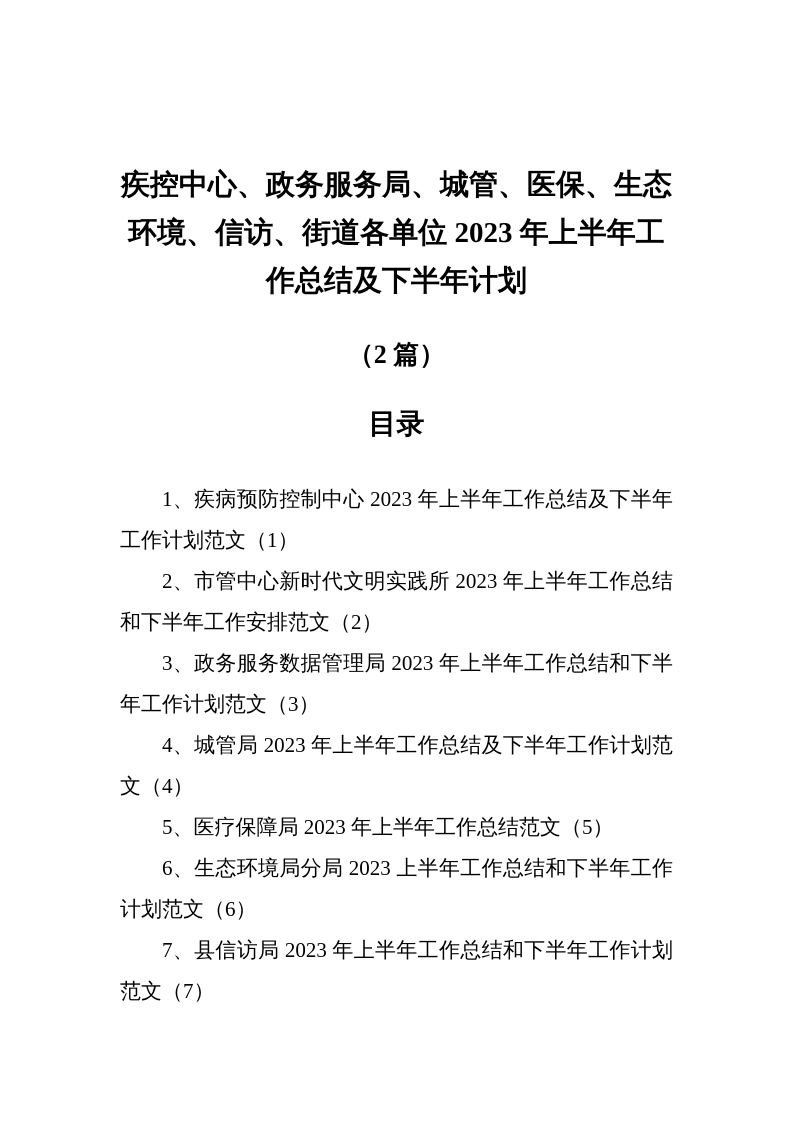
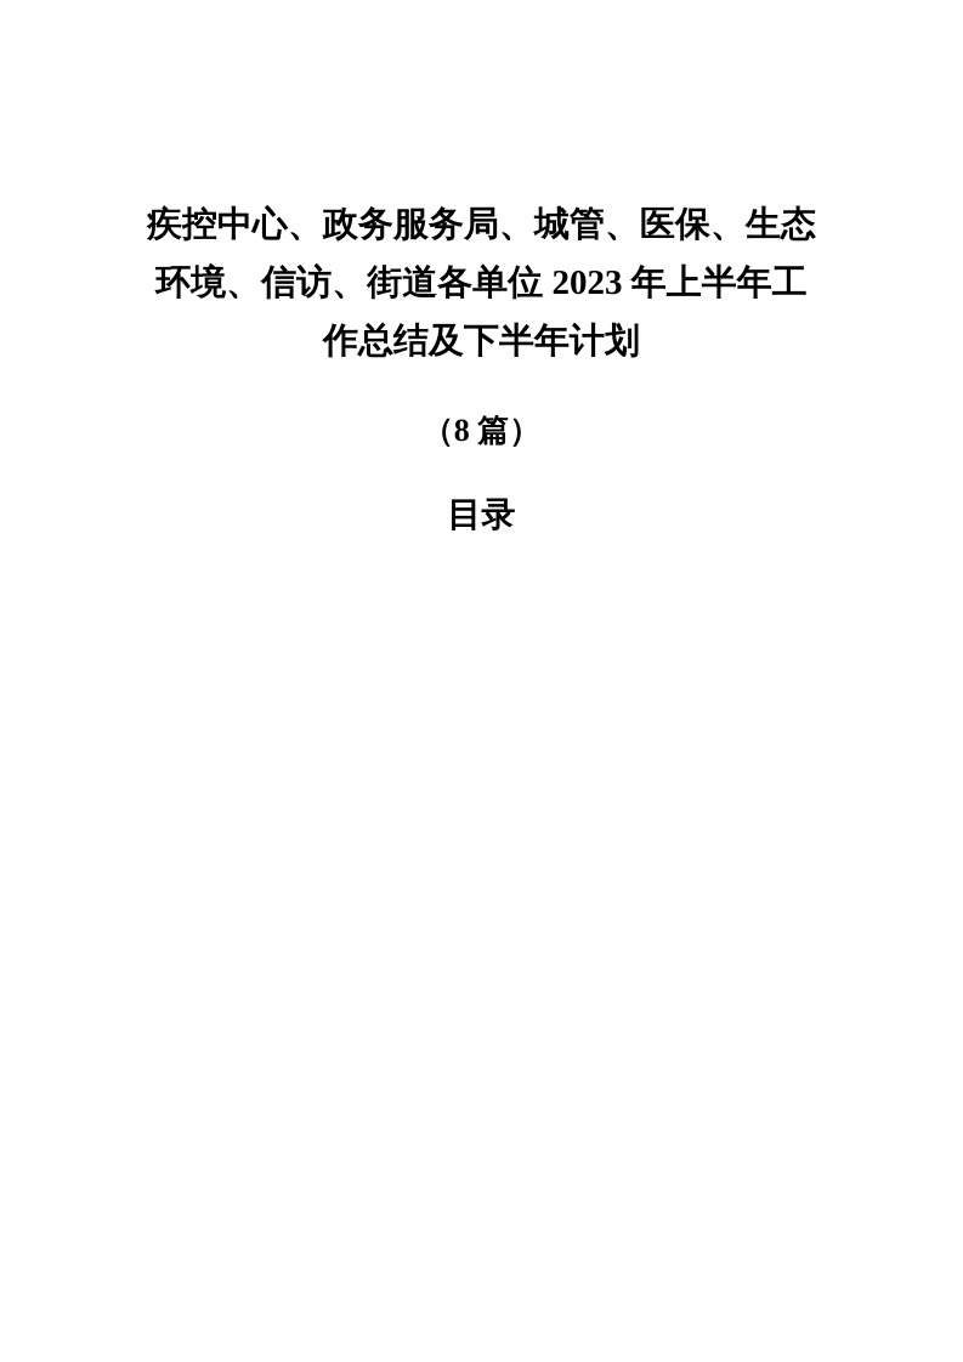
  疾控中心、政务服务局、城管、医保、生态环境、信访、街道各单位 2023 年上半年工作总结及下半年计划
- （2 篇）
+ （8 篇）
  目录
- 1、疾病预防控制中心 2023 年上半年工作总结及下半年工作计划范文（1）
- 2、市管中心新时代文明实践所 2023 年上半年工作总结和下半年工作安排范文（2）
- 3、政务服务数据管理局 2023 年上半年工作总结和下半年工作计划范文（3）
- 4、城管局 2023 年上半年工作总结及下半年工作计划范文（4）
- 5、医疗保障局 2023 年上半年工作总结范文（5）
- 6、生态环境局分局 2023 上半年工作总结和下半年工作计划范文（6）
- 7、县信访局 2023 年上半年工作总结和下半年工作计划范文（7）
